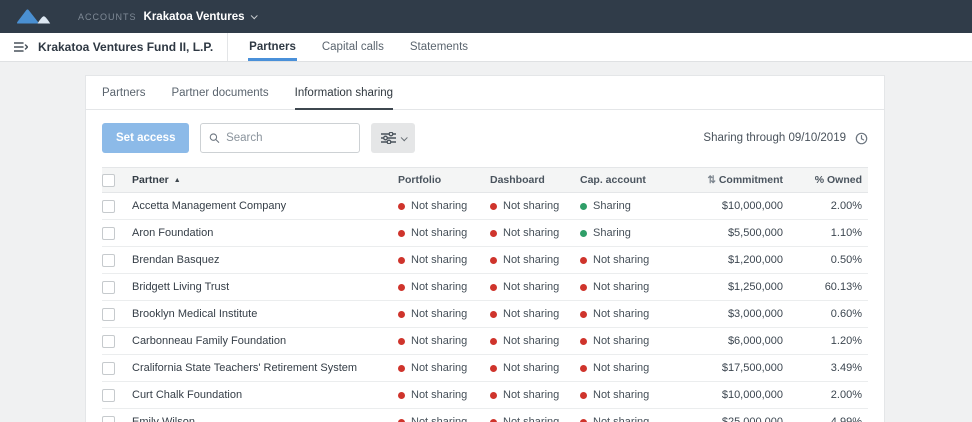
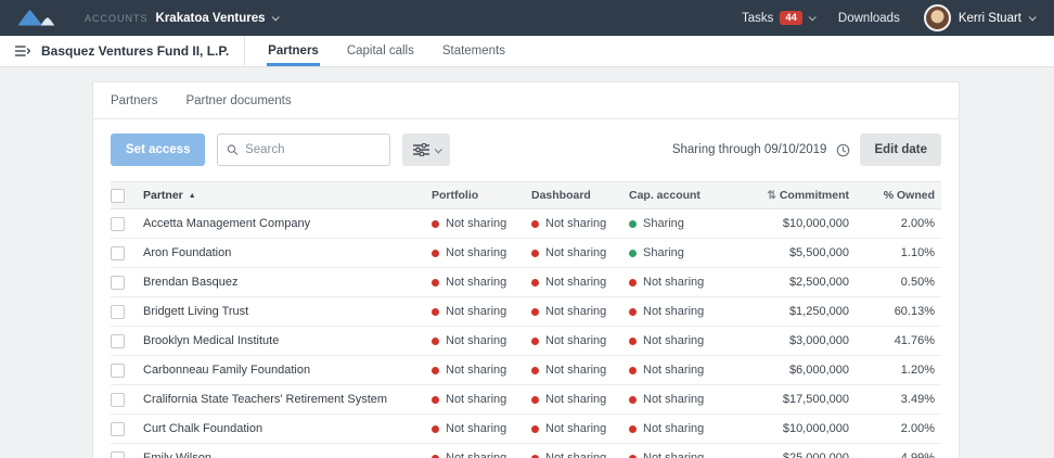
  ACCOUNTS
  Krakatoa Ventures
+ Tasks
+ 44
+ Downloads
+ Kerri Stuart
- Krakatoa Ventures Fund II, L.P.
+ Basquez Ventures Fund II, L.P.
  Partners
  Capital calls
  Statements
  Partners
  Partner documents
- Information sharing
  Set access
  Search
  Sharing through 09/10/2019
+ Edit date
  Partner
  Portfolio
  Dashboard
  Cap. account
  ⇅ Commitment
  % Owned
  Accetta Management Company
  Not sharing
  Not sharing
  Sharing
  $10,000,000
  2.00%
  Aron Foundation
  Not sharing
  Not sharing
  Sharing
  $5,500,000
  1.10%
  Brendan Basquez
  Not sharing
  Not sharing
  Not sharing
- $1,200,000
+ $2,500,000
  0.50%
  Bridgett Living Trust
  Not sharing
  Not sharing
  Not sharing
  $1,250,000
  60.13%
  Brooklyn Medical Institute
  Not sharing
  Not sharing
  Not sharing
  $3,000,000
- 0.60%
+ 41.76%
  Carbonneau Family Foundation
  Not sharing
  Not sharing
  Not sharing
  $6,000,000
  1.20%
  Cralifornia State Teachers' Retirement System
  Not sharing
  Not sharing
  Not sharing
  $17,500,000
  3.49%
  Curt Chalk Foundation
  Not sharing
  Not sharing
  Not sharing
  $10,000,000
  2.00%
